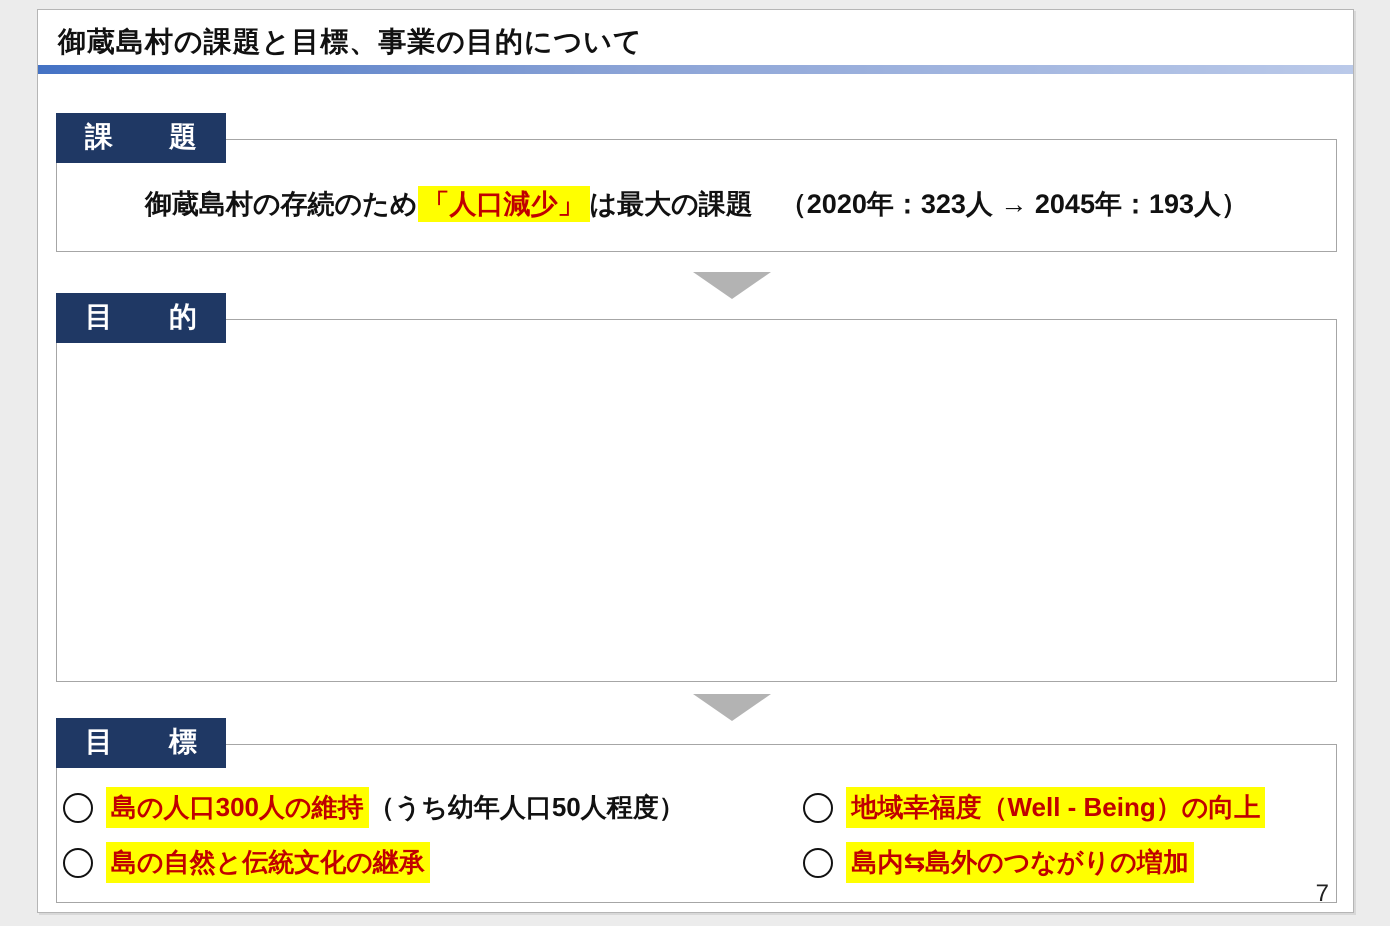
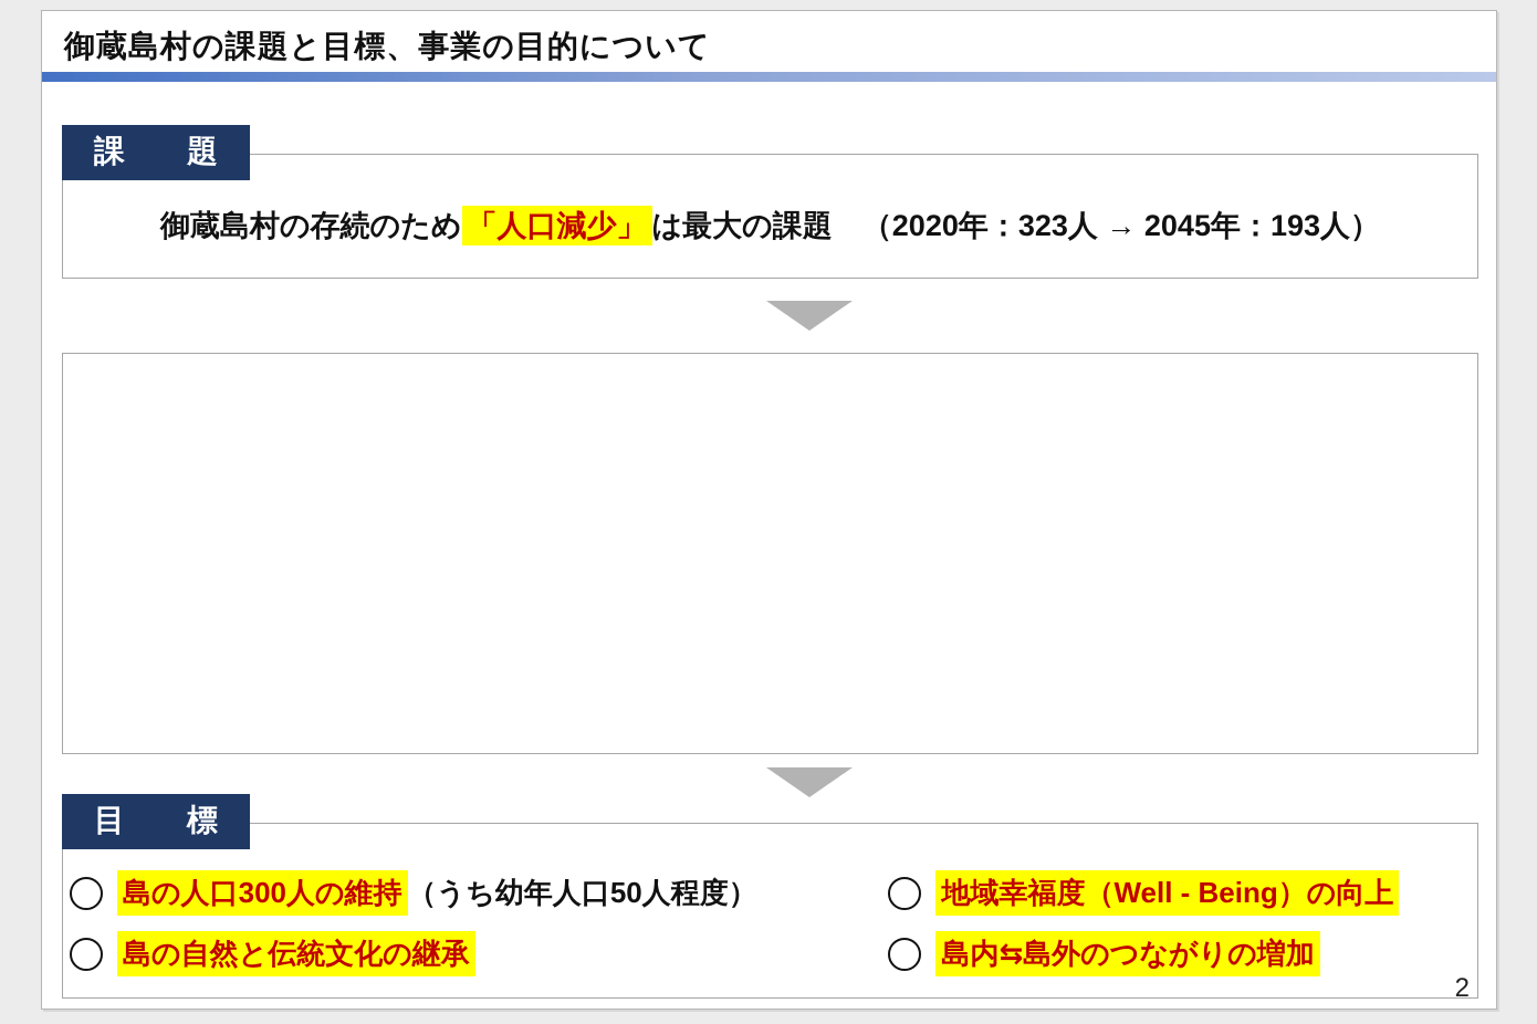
  御蔵島村の課題と目標、事業の目的について
  課 題
  御蔵島村の存続のため 「人口減少」 は最大の課題 （2020年：323人 → 2045年：193人）
- 目 的
  目 標
  島の人口300人の維持
  （うち幼年人口50人程度）
  地域幸福度（Well - Being）の向上
  島の自然と伝統文化の継承
  島内⇆島外のつながりの増加
- 7
+ 2
